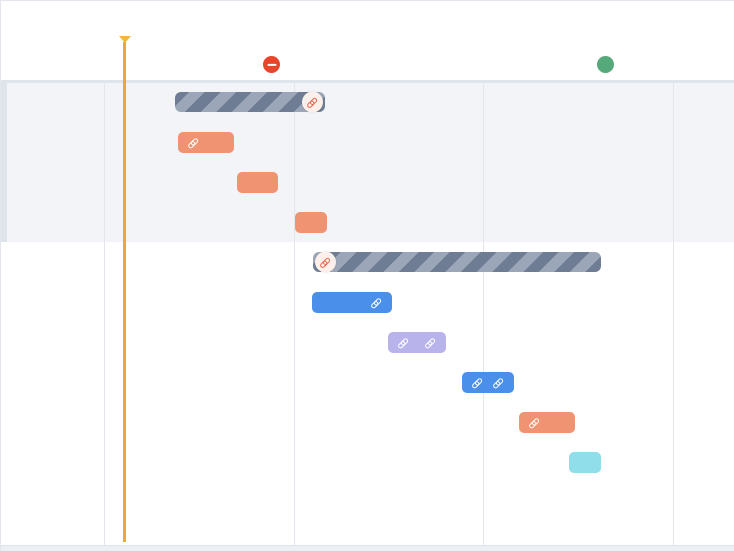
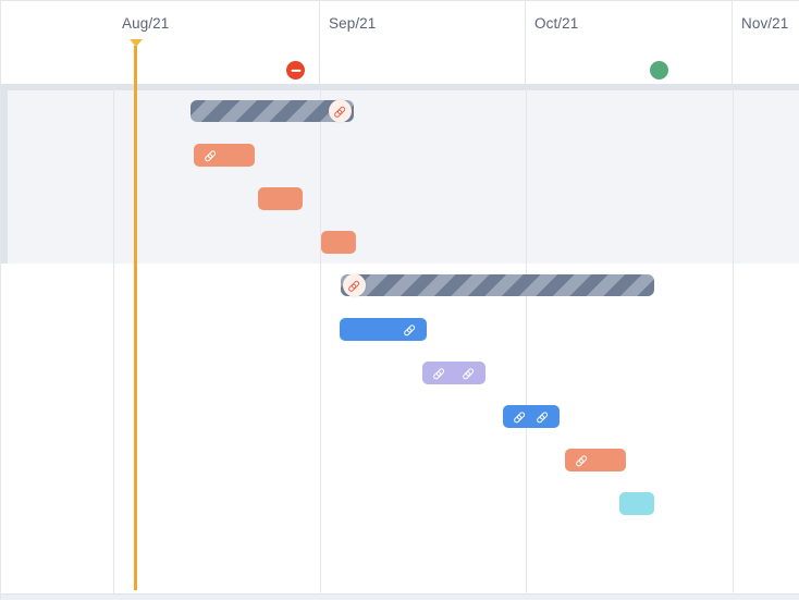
+ Aug/21
+ Sep/21
+ Oct/21
+ Nov/21
